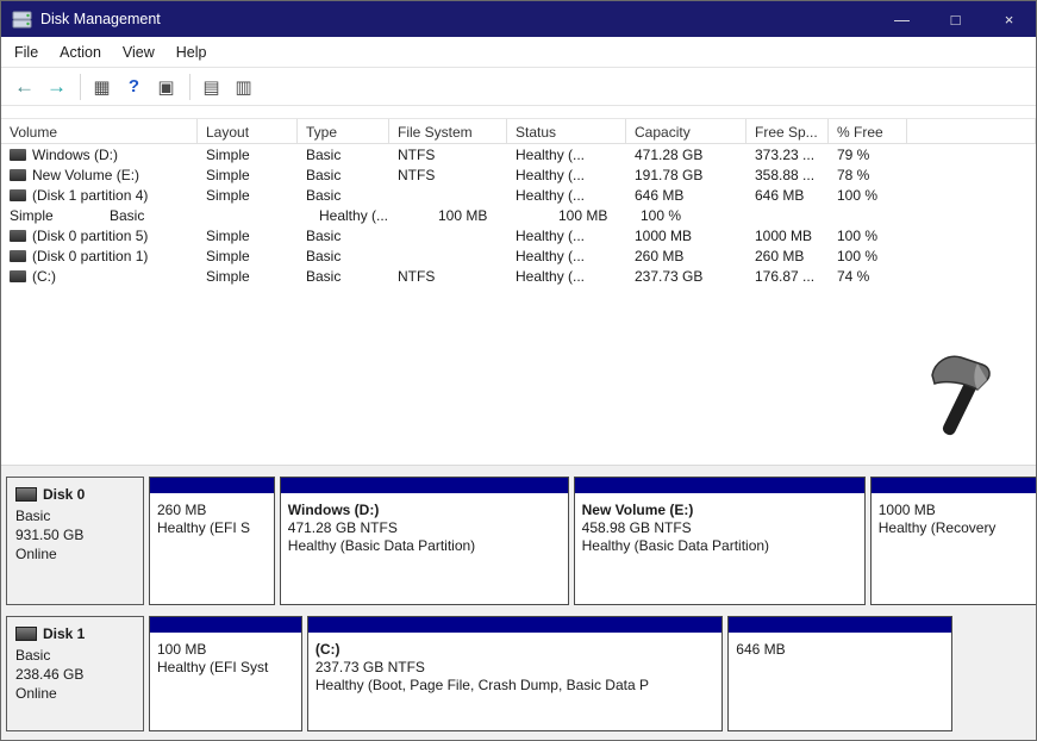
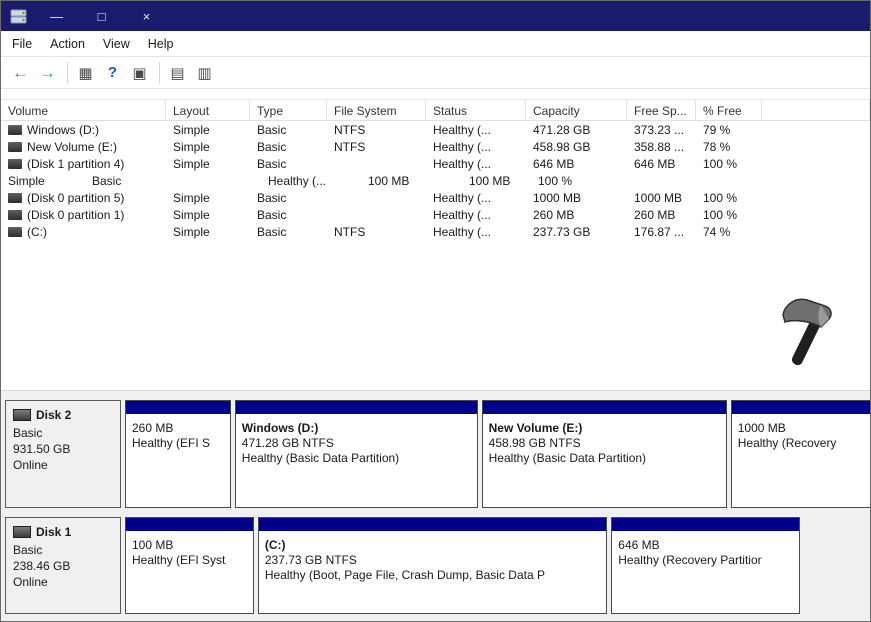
- Disk Management
  —
  □
  ×
  File
  Action
  View
  Help
  ←
  →
  ▦
  ?
  ▣
  ▤
  ▥
  Volume
  Layout
  Type
  File System
  Status
  Capacity
  Free Sp...
  % Free
  Windows (D:)
  Simple
  Basic
  NTFS
  Healthy (...
  471.28 GB
  373.23 ...
  79 %
  New Volume (E:)
  Simple
  Basic
  NTFS
  Healthy (...
- 191.78 GB
+ 458.98 GB
  358.88 ...
  78 %
  (Disk 1 partition 4)
  Simple
  Basic
  Healthy (...
  646 MB
  646 MB
  100 %
  Simple
  Basic
  Healthy (...
  100 MB
  100 MB
  100 %
  (Disk 0 partition 5)
  Simple
  Basic
  Healthy (...
  1000 MB
  1000 MB
  100 %
  (Disk 0 partition 1)
  Simple
  Basic
  Healthy (...
  260 MB
  260 MB
  100 %
  (C:)
  Simple
  Basic
  NTFS
  Healthy (...
  237.73 GB
  176.87 ...
  74 %
- Disk 0
+ Disk 2
  Basic
  931.50 GB
  Online
  260 MB
  Healthy (EFI S
  Windows (D:)
  471.28 GB NTFS
  Healthy (Basic Data Partition)
  New Volume (E:)
  458.98 GB NTFS
  Healthy (Basic Data Partition)
  1000 MB
  Healthy (Recovery
  Disk 1
  Basic
  238.46 GB
  Online
  100 MB
  Healthy (EFI Syst
  (C:)
  237.73 GB NTFS
  Healthy (Boot, Page File, Crash Dump, Basic Data P
  646 MB
+ Healthy (Recovery Partitior
